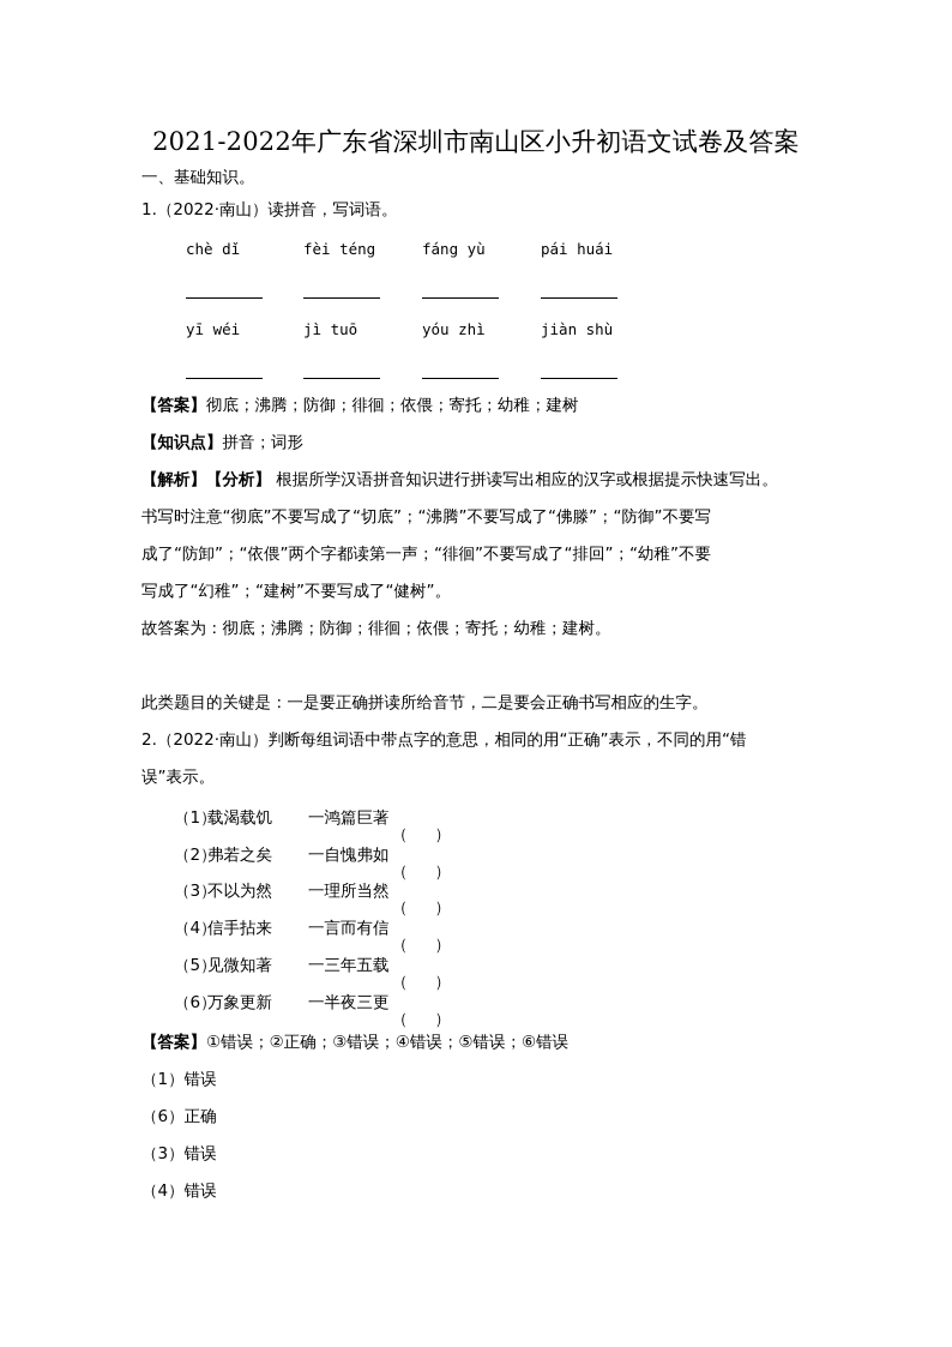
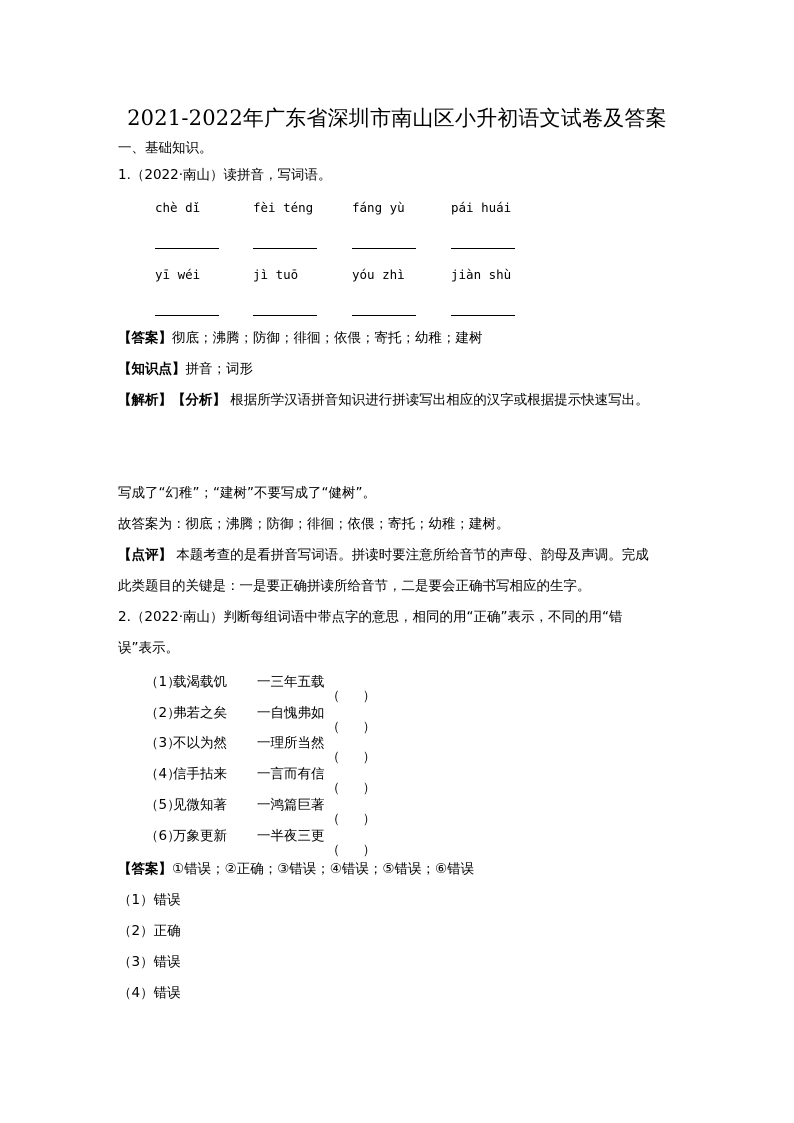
  2021-2022年广东省深圳市南山区小升初语文试卷及答案
  一、基础知识。
  1.（2022·南山）读拼音，写词语。
  chè dǐ
  fèi téng
  fáng yù
  pái huái
  yī wéi
  jì tuō
  yóu zhì
  jiàn shù
  【答案】彻底；沸腾；防御；徘徊；依偎；寄托；幼稚；建树
  【知识点】拼音；词形
  【解析】【分析】 根据所学汉语拼音知识进行拼读写出相应的汉字或根据提示快速写出。
- 书写时注意“彻底”不要写成了“切底”；“沸腾”不要写成了“佛滕”；“防御”不要写
- 成了“防卸”；“依偎”两个字都读第一声；“徘徊”不要写成了“排回”；“幼稚”不要
  写成了“幻稚”；“建树”不要写成了“健树”。
  故答案为：彻底；沸腾；防御；徘徊；依偎；寄托；幼稚；建树。
+ 【点评】 本题考查的是看拼音写词语。拼读时要注意所给音节的声母、韵母及声调。完成
  此类题目的关键是：一是要正确拼读所给音节，二是要会正确书写相应的生字。
  2.（2022·南山）判断每组词语中带点字的意思，相同的用“正确”表示，不同的用“错
  误”表示。
- （1 载渴载饥 一鸿篇巨著
+ （1 载渴载饥 一三年五载
  （
  ）
  （2 弗若之矣 一自愧弗如
  （
  ）
  （3 不以为然 一理所当然
  （
  ）
  （4 信手拈来 一言而有信
  （
  ）
- （5 见微知著 一三年五载
+ （5 见微知著 一鸿篇巨著
  （
  ）
  （6 万象更新 一半夜三更
  （
  ）
  【答案】①错误；②正确；③错误；④错误；⑤错误；⑥错误
  （1）错误
- （6）正确
+ （2）正确
  （3）错误
  （4）错误
